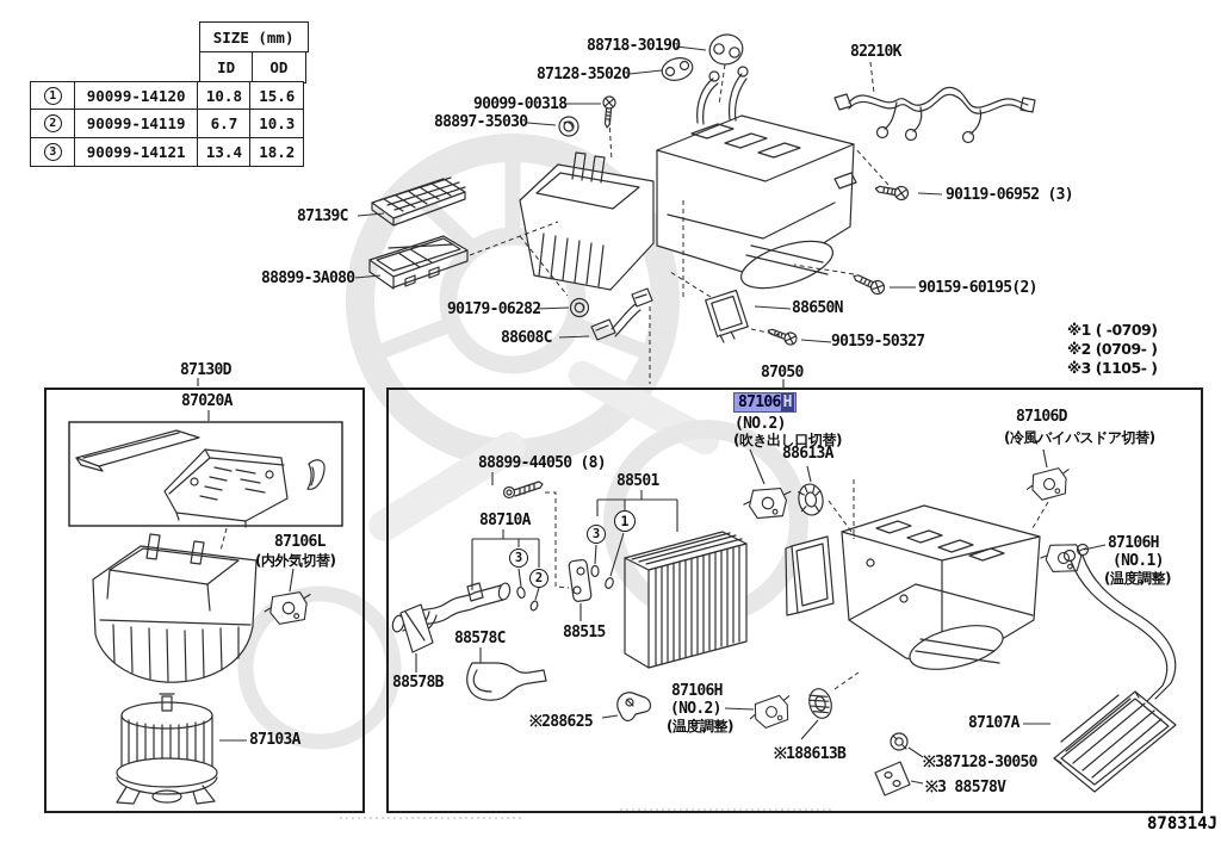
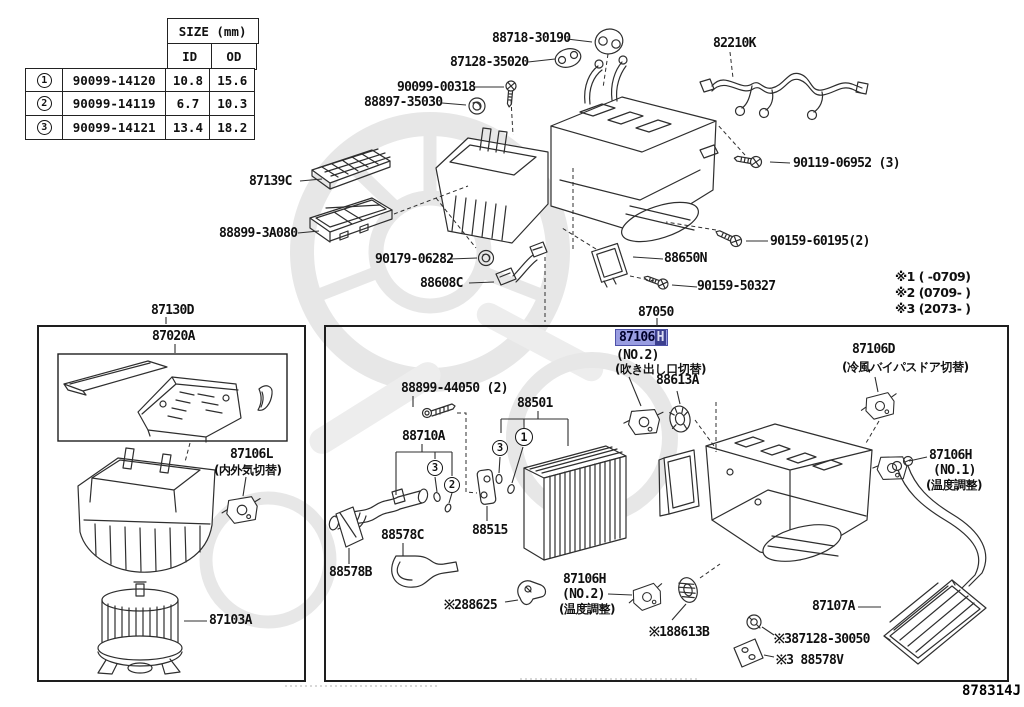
  SIZE (mm)
  ID
  OD
  1
  90099-14120
  10.8
  15.6
  2
  90099-14119
  6.7
  10.3
  3
  90099-14121
  13.4
  18.2
  88718-30190
  87128-35020
  90099-00318
  88897-35030
  82210K
  90119-06952 (3)
  87139C
  88899-3A080
  90179-06282
  88608C
  88650N
  90159-60195(2)
  90159-50327
  87050
  ※1 ( -0709)
  ※2 (0709- )
- ※3 (1105- )
+ ※3 (2073- )
  87130D
  87020A
  87106L
  (内外気切替)
  87103A
  87106 H
  (NO.2)
  (吹き出し口切替)
  88613A
  87106D
  (冷風バイパスドア切替)
- 88899-44050 (8)
+ 88899-44050 (2)
  88501
  88710A
  88515
  88578C
  88578B
  ※288625
  87106H
  (NO.2)
  (温度調整)
  87106H
  (NO.1)
  (温度調整)
  ※188613B
  87107A
  ※387128-30050
  ※3 88578V
  878314J
  3
  1
  3
  2
